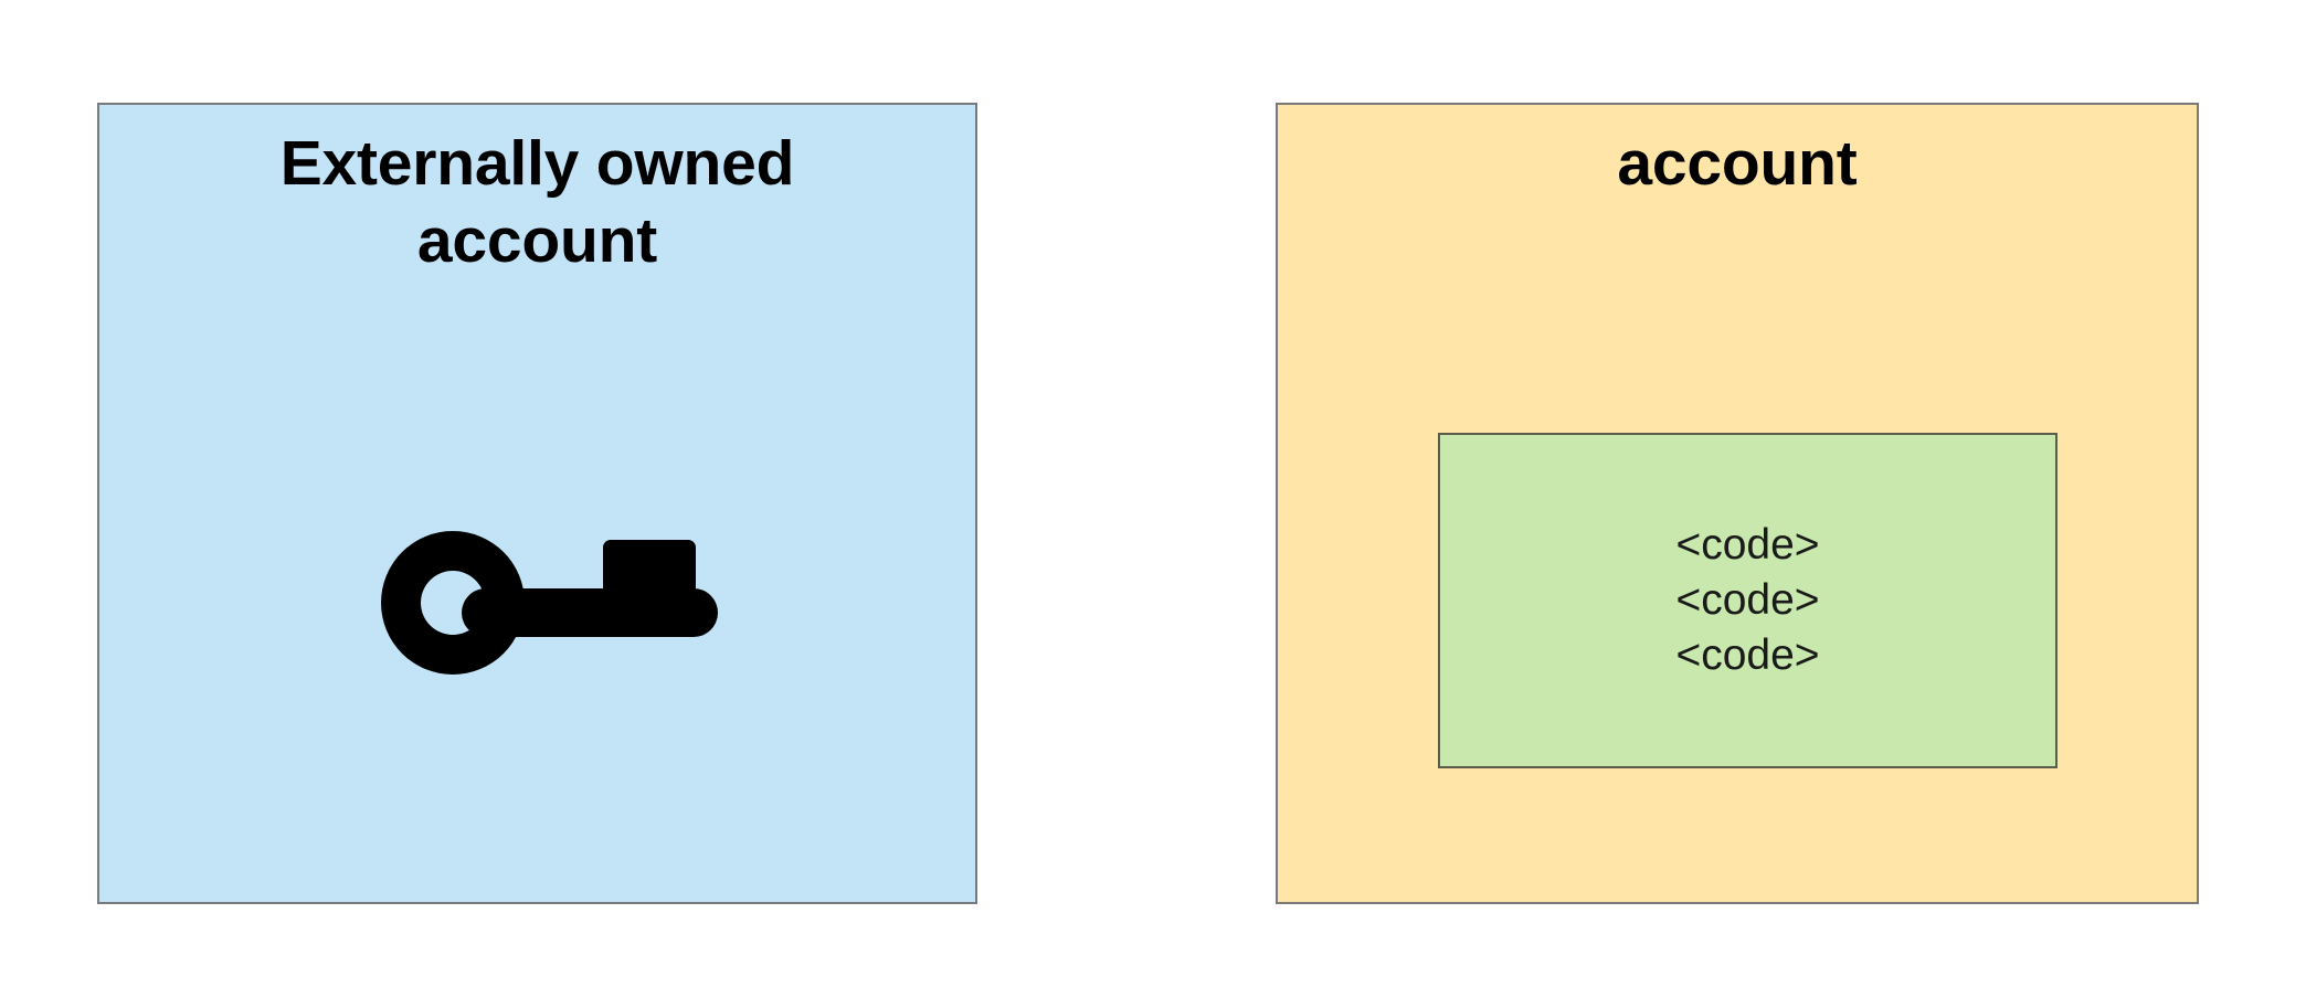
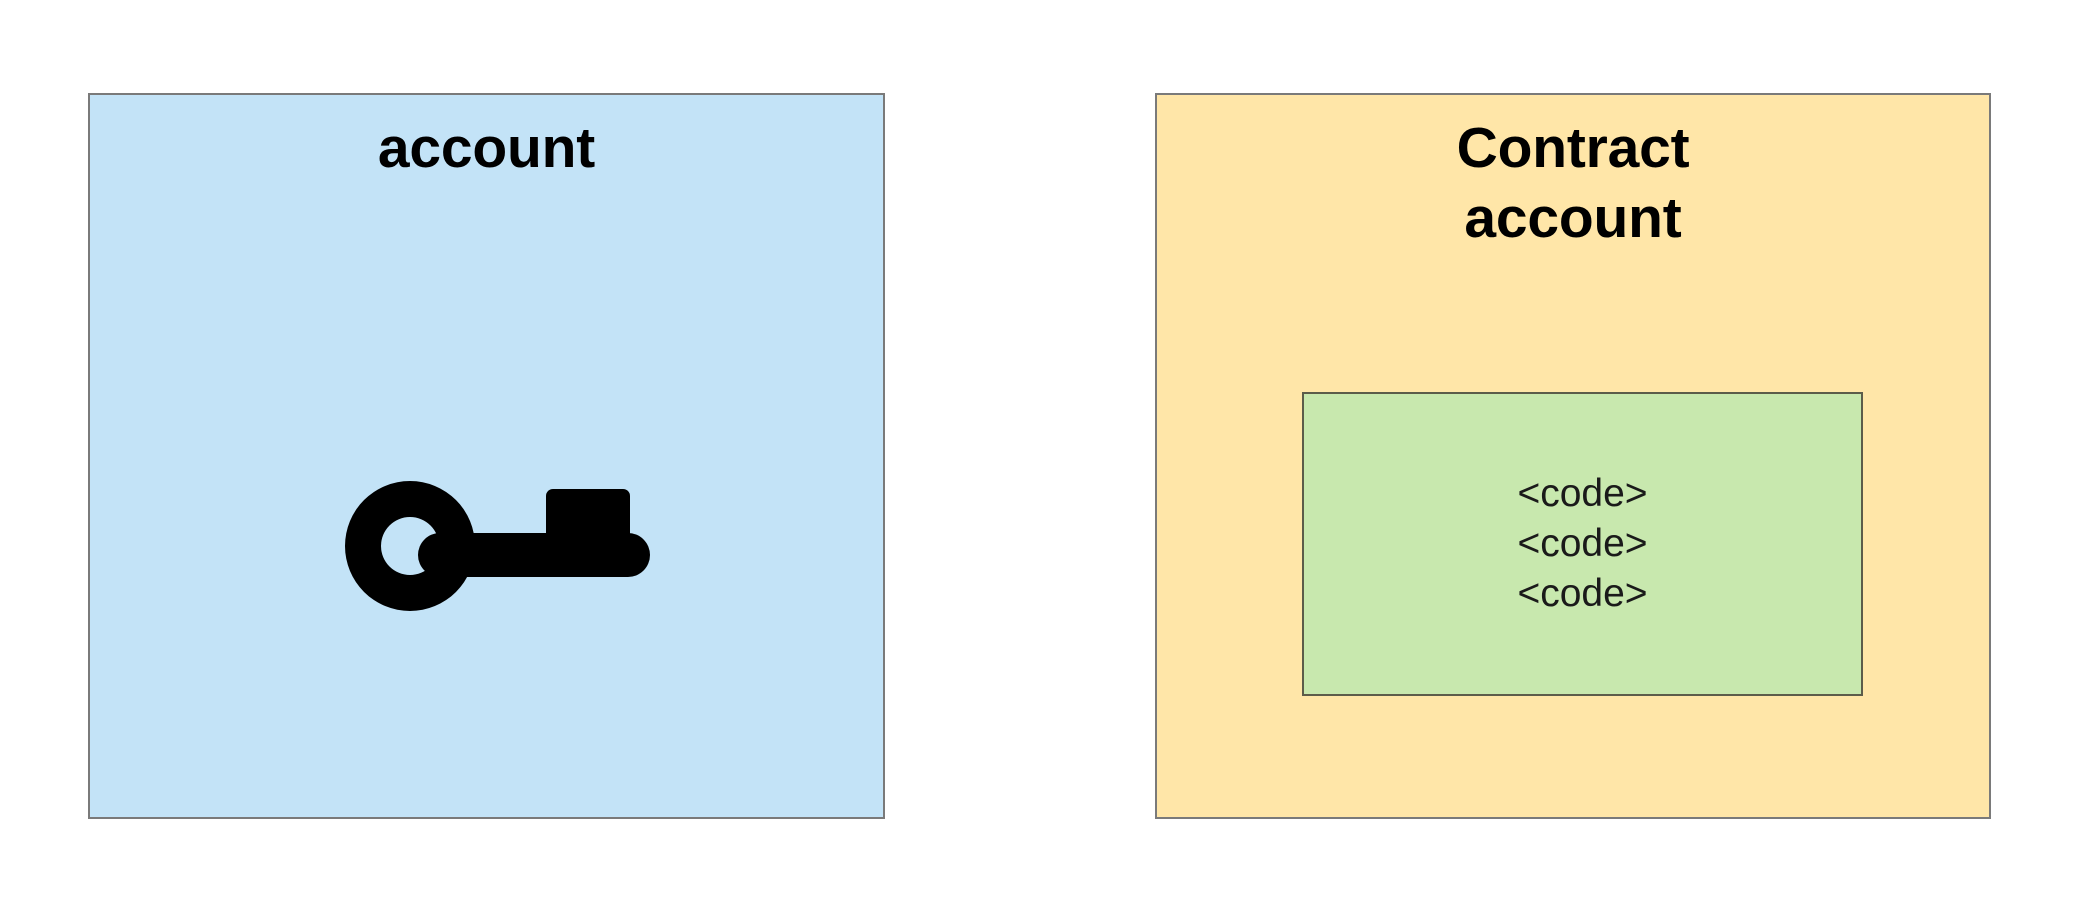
- Externally owned
  account
+ Contract
  account
  <code>
  <code>
  <code>
